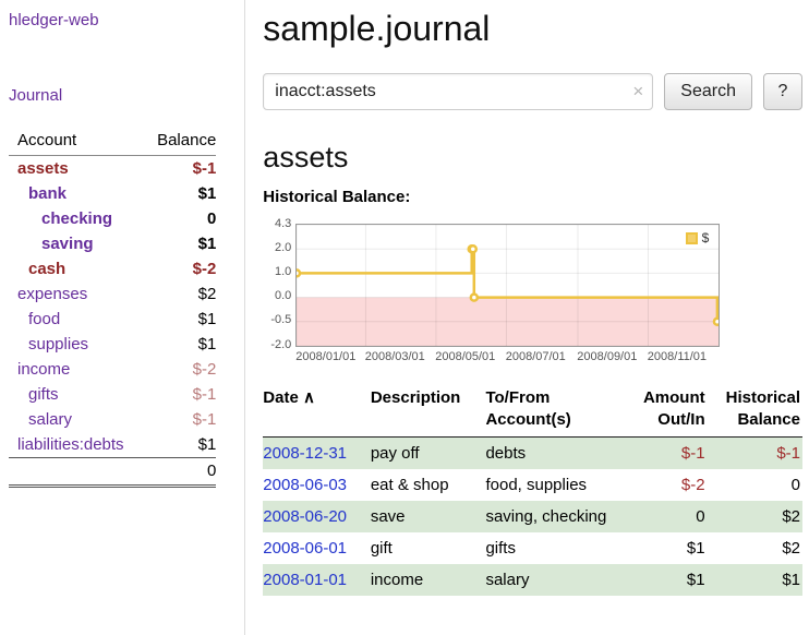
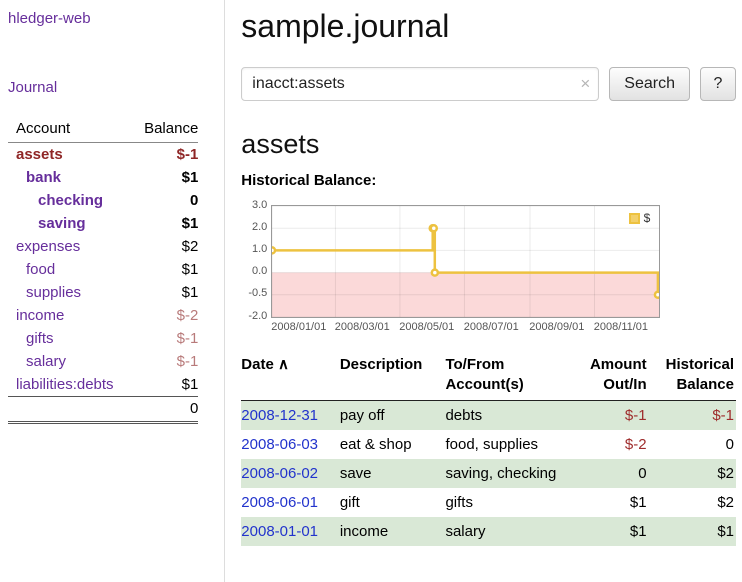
  hledger-web
  Journal
  Account	Balance
  assets	$-1
  bank	$1
  checking	0
  saving	$1
- cash	$-2
  expenses	$2
  food	$1
  supplies	$1
  income	$-2
  gifts	$-1
  salary	$-1
  liabilities:debts	$1
  	0
  sample.journal
  inacct:assets
  ×
  Search
  ?
  assets
  Historical Balance:
  $
- 4.3
+ 3.0
  2.0
  1.0
  0.0
  -0.5
  -2.0
  2008/01/01
  2008/03/01
  2008/05/01
  2008/07/01
  2008/09/01
  2008/11/01
  Date ∧	Description	To/From Account(s)	Amount Out/In	Historical Balance
  2008-12-31	pay off	debts	$-1	$-1
  2008-06-03	eat & shop	food, supplies	$-2	0
- 2008-06-20	save	saving, checking	0	$2
+ 2008-06-02	save	saving, checking	0	$2
  2008-06-01	gift	gifts	$1	$2
  2008-01-01	income	salary	$1	$1
